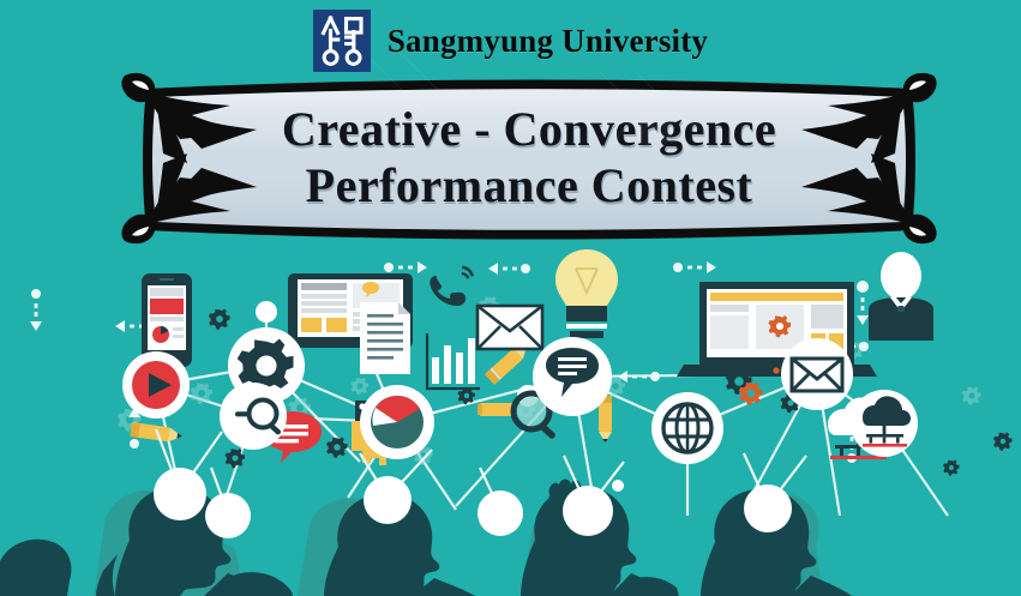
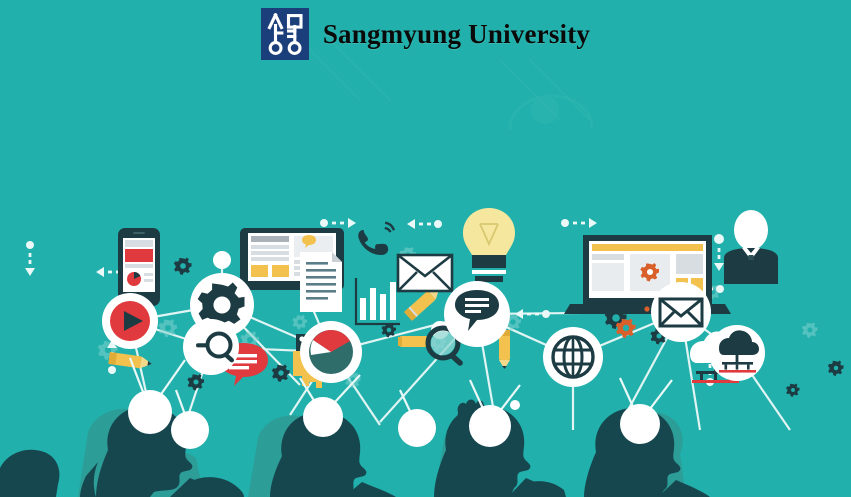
  Sangmyung University
- Creative - Convergence
- Performance Contest
